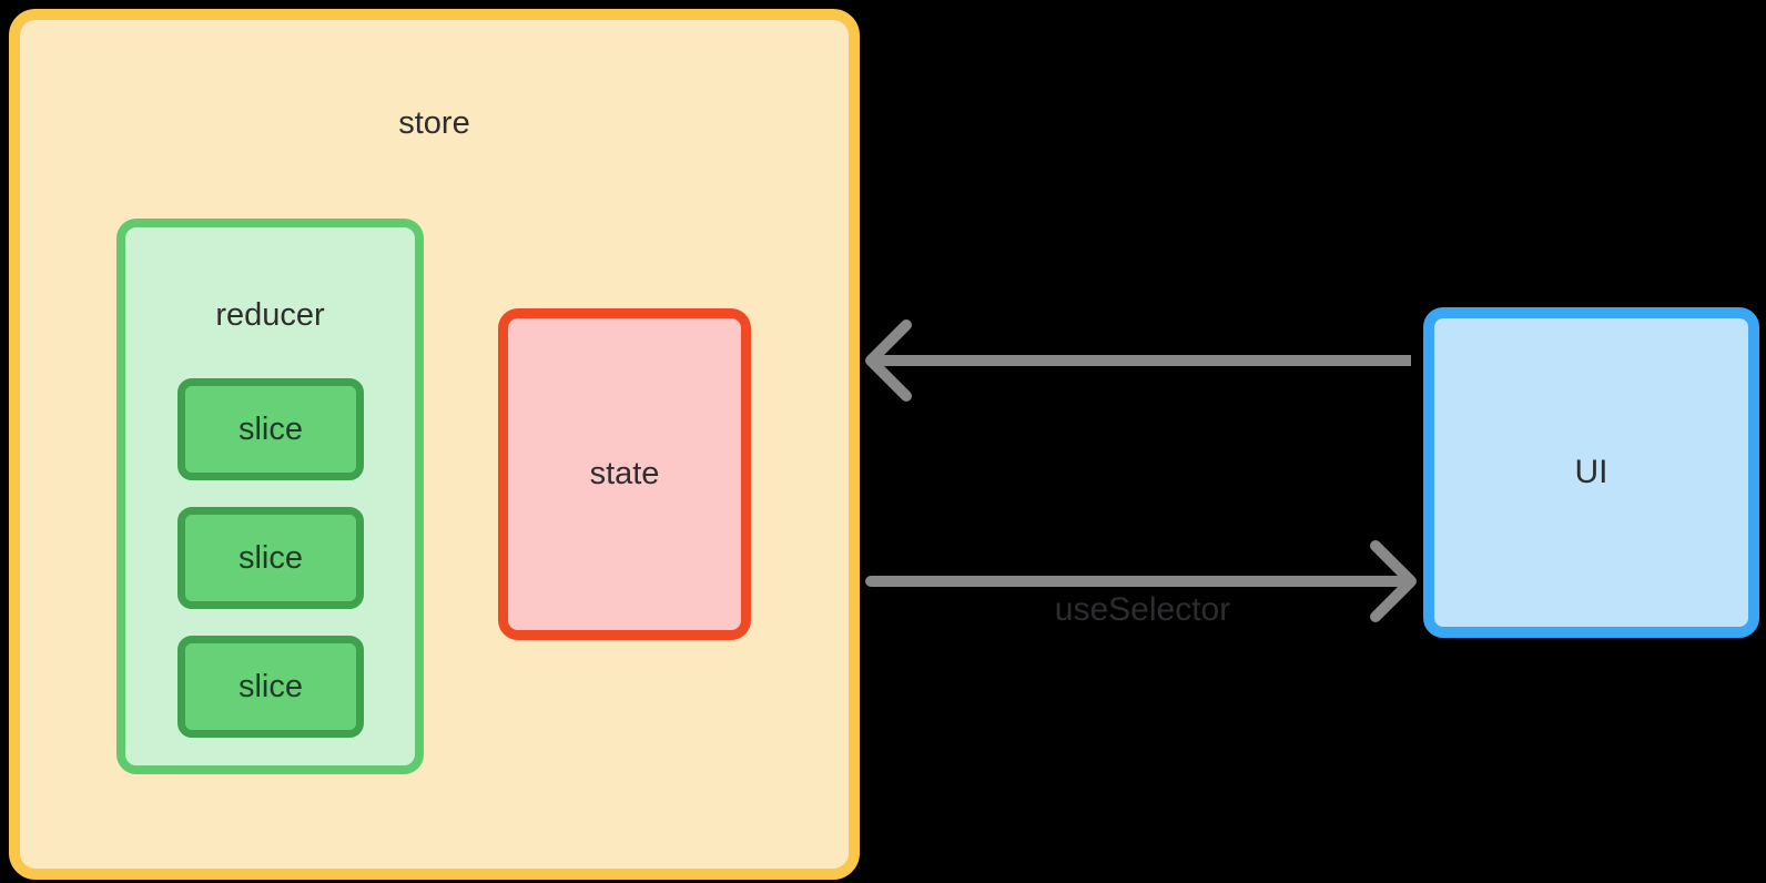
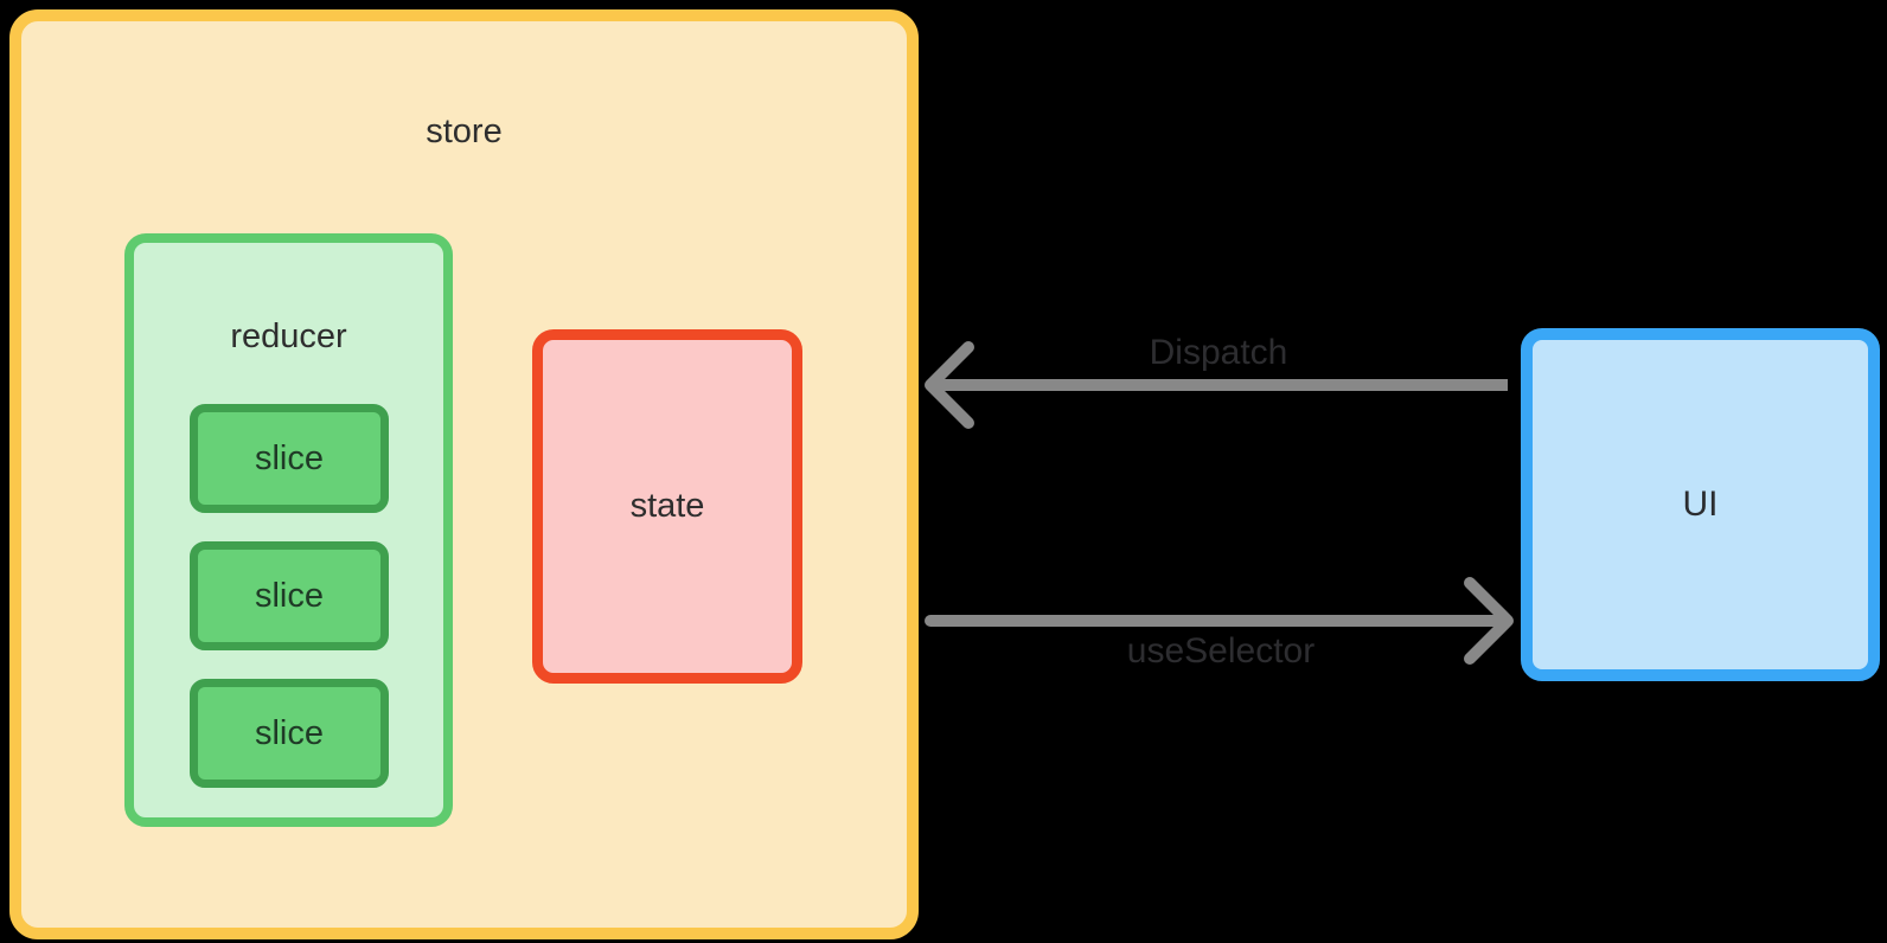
  store
  reducer
  slice
  slice
  slice
  state
  UI
+ Dispatch
  useSelector
